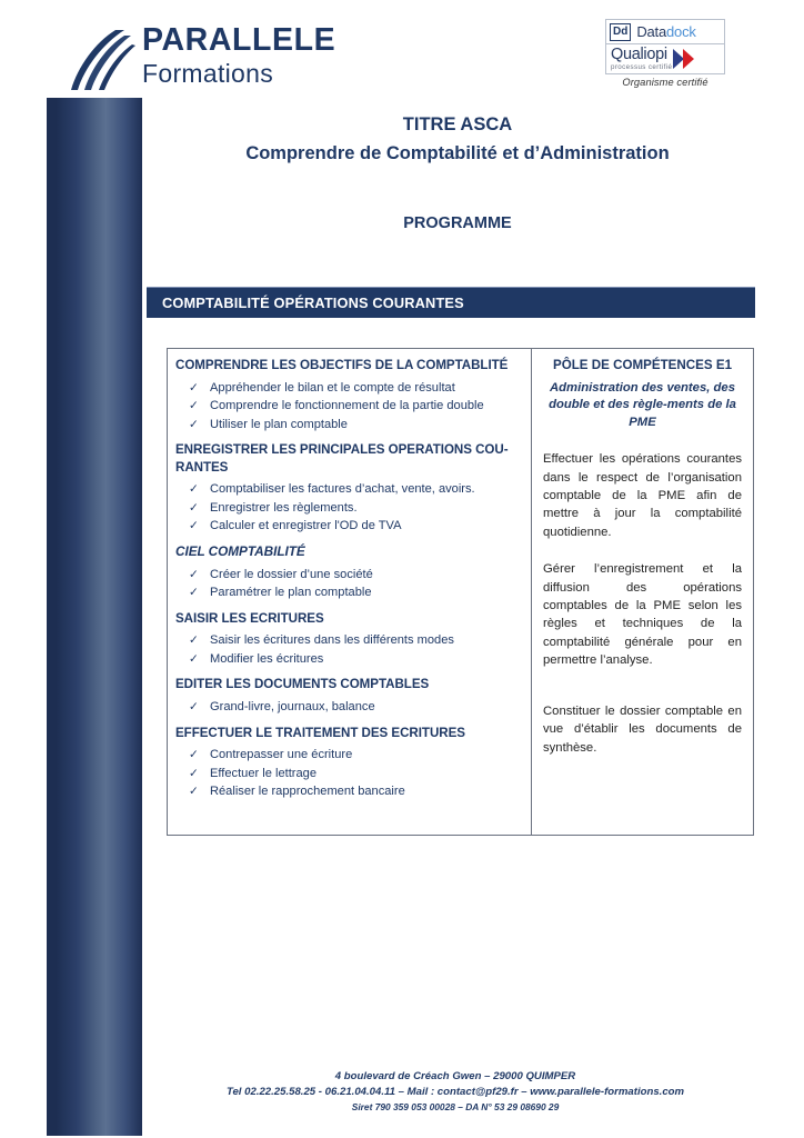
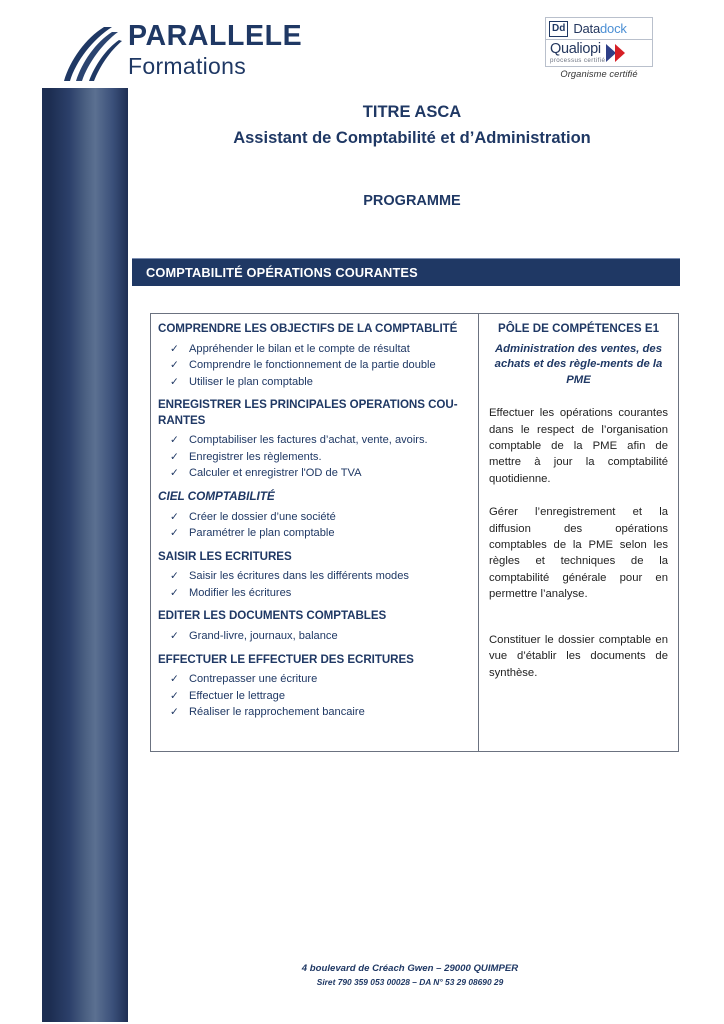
  PARALLELE
  Formations
  Dd
  Data
  dock
  Qualiopi
  Organisme certifié
  TITRE ASCA
- Comprendre de Comptabilité et d’Administration
+ Assistant de Comptabilité et d’Administration
  PROGRAMME
  COMPTABILITÉ OPÉRATIONS COURANTES
  COMPRENDRE LES OBJECTIFS DE LA COMPTABLITÉ
  ✓
  Appréhender le bilan et le compte de résultat
  ✓
  Comprendre le fonctionnement de la partie double
  ✓
  Utiliser le plan comptable
  ENREGISTRER LES PRINCIPALES OPERATIONS COU-RANTES
  ✓
  Comptabiliser les factures d’achat, vente, avoirs.
  ✓
  Enregistrer les règlements.
  ✓
  Calculer et enregistrer l'OD de TVA
  CIEL COMPTABILITÉ
  ✓
  Créer le dossier d’une société
  ✓
  Paramétrer le plan comptable
  SAISIR LES ECRITURES
  ✓
  Saisir les écritures dans les différents modes
  ✓
  Modifier les écritures
  EDITER LES DOCUMENTS COMPTABLES
  ✓
  Grand-livre, journaux, balance
- EFFECTUER LE TRAITEMENT DES ECRITURES
+ EFFECTUER LE EFFECTUER DES ECRITURES
  ✓
  Contrepasser une écriture
  ✓
  Effectuer le lettrage
  ✓
  Réaliser le rapprochement bancaire
  PÔLE DE COMPÉTENCES E1
- Administration des ventes, des double et des règle-ments de la PME
+ Administration des ventes, des achats et des règle-ments de la PME
  Effectuer les opérations courantes dans le respect de l’organisation comptable de la PME afin de mettre à jour la comptabilité quotidienne.
  Gérer l’enregistrement et la diffusion des opérations comptables de la PME selon les règles et techniques de la comptabilité générale pour en permettre l’analyse.
  Constituer le dossier comptable en vue d’établir les documents de synthèse.
  4 boulevard de Créach Gwen – 29000 QUIMPER
- Tel 02.22.25.58.25 - 06.21.04.04.11 – Mail : contact@pf29.fr – www.parallele-formations.com
  Siret 790 359 053 00028 – DA N° 53 29 08690 29
